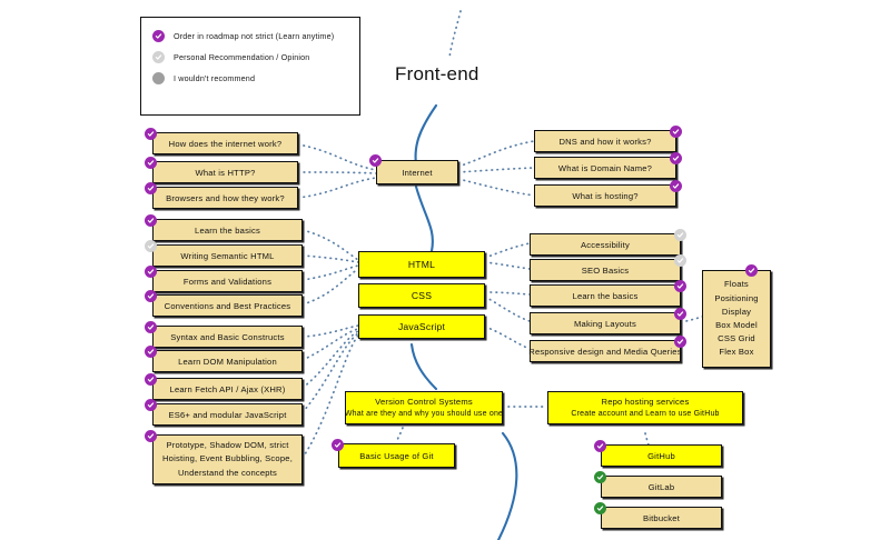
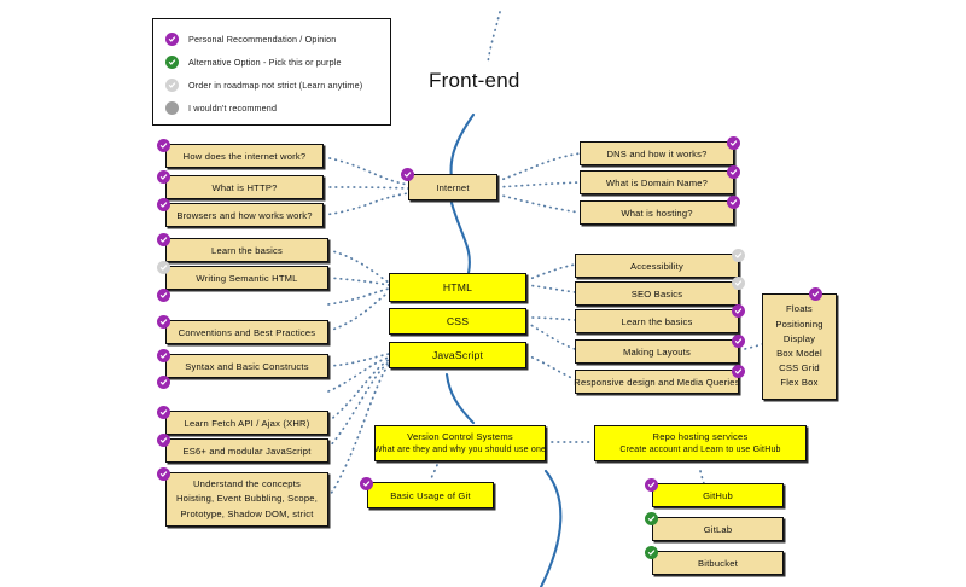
- Order in roadmap not strict (Learn anytime)
+ Personal Recommendation / Opinion
+ Alternative Option - Pick this or purple
- Personal Recommendation / Opinion
+ Order in roadmap not strict (Learn anytime)
  I wouldn't recommend
  Front-end
  Internet
  How does the internet work?
  What is HTTP?
- Browsers and how they work?
+ Browsers and how works work?
  DNS and how it works?
  What is Domain Name?
  What is hosting?
  HTML
  CSS
  JavaScript
  Learn the basics
  Writing Semantic HTML
- Forms and Validations
  Conventions and Best Practices
  Syntax and Basic Constructs
- Learn DOM Manipulation
  Learn Fetch API / Ajax (XHR)
  ES6+ and modular JavaScript
- Prototype, Shadow DOM, strict
+ Understand the concepts
  Hoisting, Event Bubbling, Scope,
- Understand the concepts
+ Prototype, Shadow DOM, strict
  Accessibility
  SEO Basics
  Learn the basics
  Making Layouts
  Responsive design and Media Queries
  Floats
  Positioning
  Display
  Box Model
  CSS Grid
  Flex Box
  Version Control Systems
  Basic Usage of Git
  Repo hosting services
  GitHub
  GitLab
  Bitbucket
